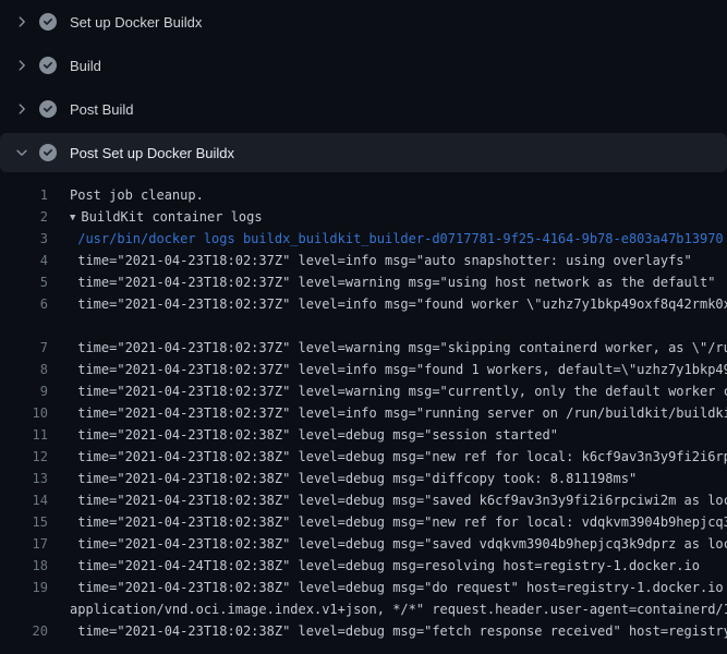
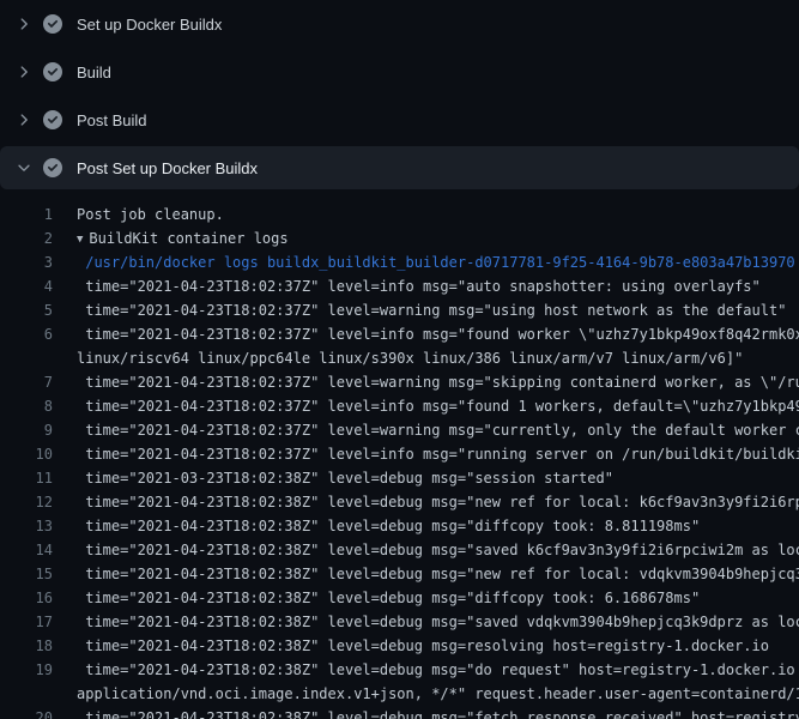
  Set up Docker Buildx
  Build
  Post Build
  Post Set up Docker Buildx
  1
  Post job cleanup.
  2
  ▼ BuildKit container logs
  3
  /usr/bin/docker logs buildx_buildkit_builder-d0717781-9f25-4164-9b78-e803a47b13970
  4
  time="2021-04-23T18:02:37Z" level=info msg="auto snapshotter: using overlayfs"
  5
  time="2021-04-23T18:02:37Z" level=warning msg="using host network as the default"
  6
  time="2021-04-23T18:02:37Z" level=info msg="found worker \"uzhz7y1bkp49oxf8q42rmk0
+ linux/riscv64 linux/ppc64le linux/s390x linux/386 linux/arm/v7 linux/arm/v6]"
  7
  time="2021-04-23T18:02:37Z" level=warning msg="skipping containerd worker, as \"/r
  8
  time="2021-04-23T18:02:37Z" level=info msg="found 1 workers, default=\"uzhz7y1bkp4
  9
  time="2021-04-23T18:02:37Z" level=warning msg="currently, only the default worker
  10
  time="2021-04-23T18:02:37Z" level=info msg="running server on /run/buildkit/buildk
  11
- time="2021-04-23T18:02:38Z" level=debug msg="session started"
+ time="2021-03-23T18:02:38Z" level=debug msg="session started"
  12
  time="2021-04-23T18:02:38Z" level=debug msg="new ref for local: k6cf9av3n3y9fi2i6r
  13
  time="2021-04-23T18:02:38Z" level=debug msg="diffcopy took: 8.811198ms"
  14
  time="2021-04-23T18:02:38Z" level=debug msg="saved k6cf9av3n3y9fi2i6rpciwi2m as lo
  15
  time="2021-04-23T18:02:38Z" level=debug msg="new ref for local: vdqkvm3904b9hepjcq
+ 16
+ time="2021-04-23T18:02:38Z" level=debug msg="diffcopy took: 6.168678ms"
  17
  time="2021-04-23T18:02:38Z" level=debug msg="saved vdqkvm3904b9hepjcq3k9dprz as lo
  18
- time="2021-04-24T18:02:38Z" level=debug msg=resolving host=registry-1.docker.io
+ time="2021-04-23T18:02:38Z" level=debug msg=resolving host=registry-1.docker.io
  19
  time="2021-04-23T18:02:38Z" level=debug msg="do request" host=registry-1.docker.io
  application/vnd.oci.image.index.v1+json, */*" request.header.user-agent=containerd/
  20
  time="2021-04-23T18:02:38Z" level=debug msg="fetch response received" host=registr
